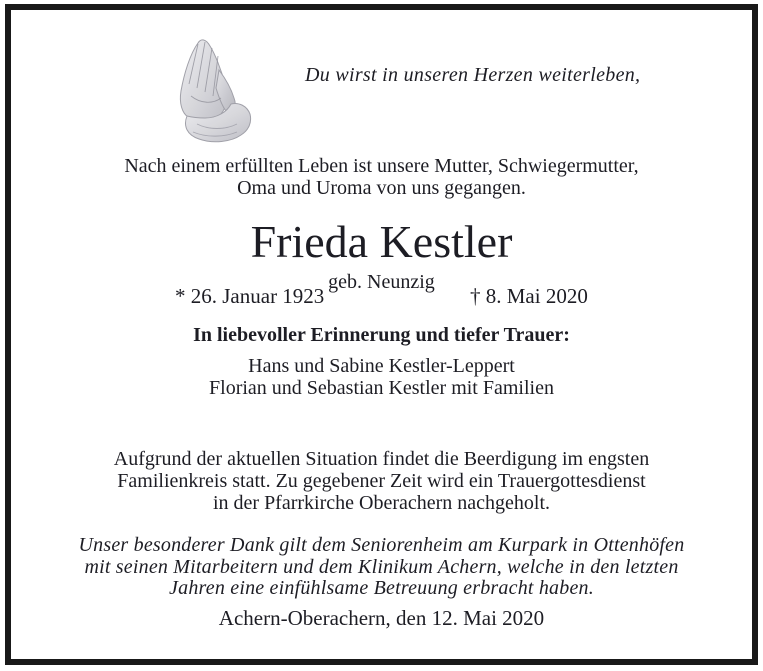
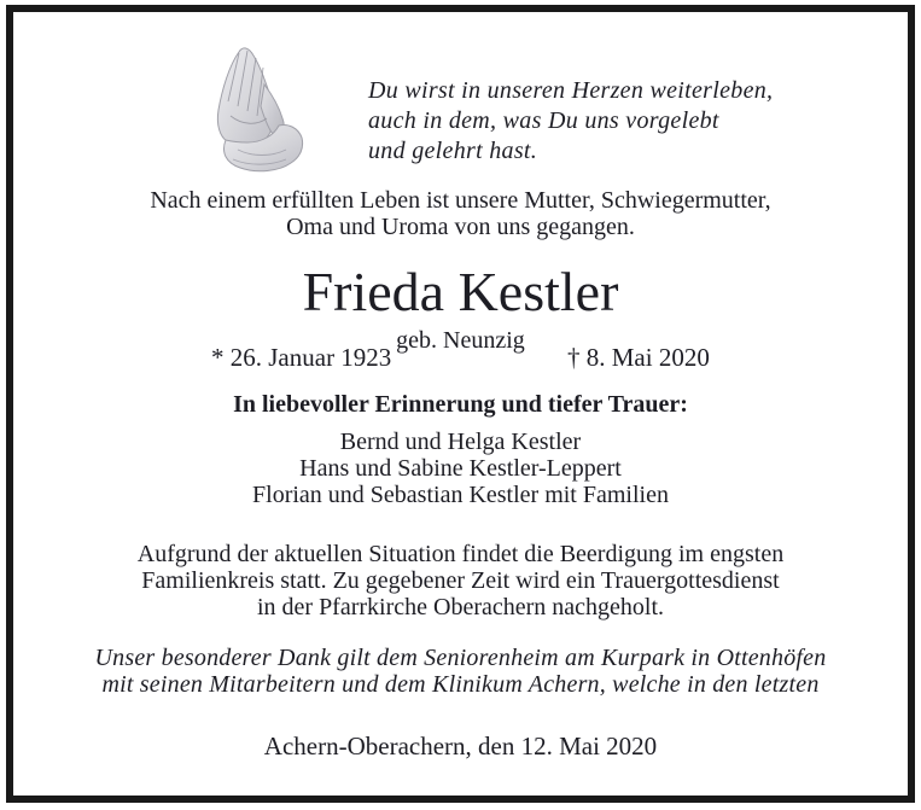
  Du wirst in unseren Herzen weiterleben,
+ auch in dem, was Du uns vorgelebt
+ und gelehrt hast.
  Nach einem erfüllten Leben ist unsere Mutter, Schwiegermutter,
  Oma und Uroma von uns gegangen.
  Frieda Kestler
  geb. Neunzig
  * 26. Januar 1923
  † 8. Mai 2020
  In liebevoller Erinnerung und tiefer Trauer:
+ Bernd und Helga Kestler
  Hans und Sabine Kestler-Leppert
  Florian und Sebastian Kestler mit Familien
  Aufgrund der aktuellen Situation findet die Beerdigung im engsten
  Familienkreis statt. Zu gegebener Zeit wird ein Trauergottesdienst
  in der Pfarrkirche Oberachern nachgeholt.
  Unser besonderer Dank gilt dem Seniorenheim am Kurpark in Ottenhöfen
  mit seinen Mitarbeitern und dem Klinikum Achern, welche in den letzten
- Jahren eine einfühlsame Betreuung erbracht haben.
  Achern-Oberachern, den 12. Mai 2020
